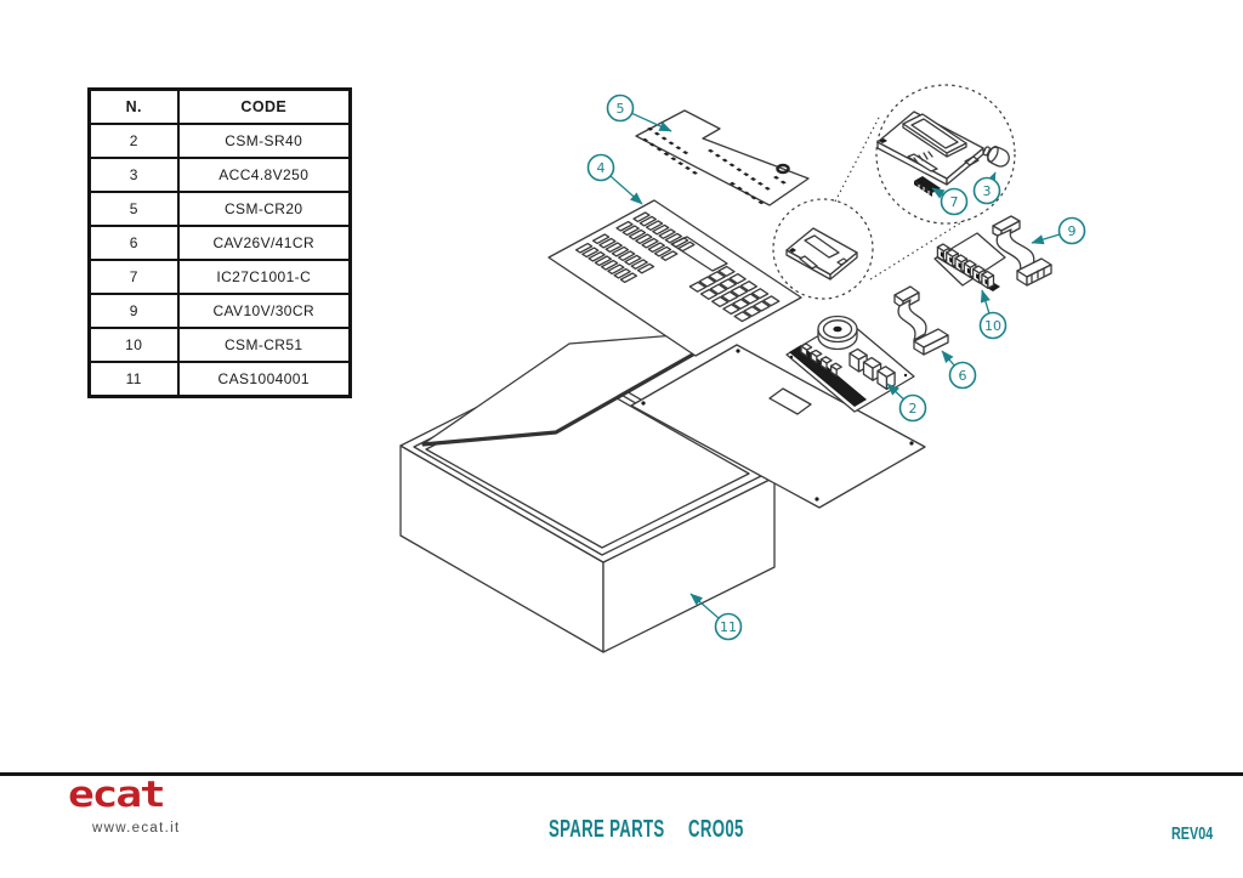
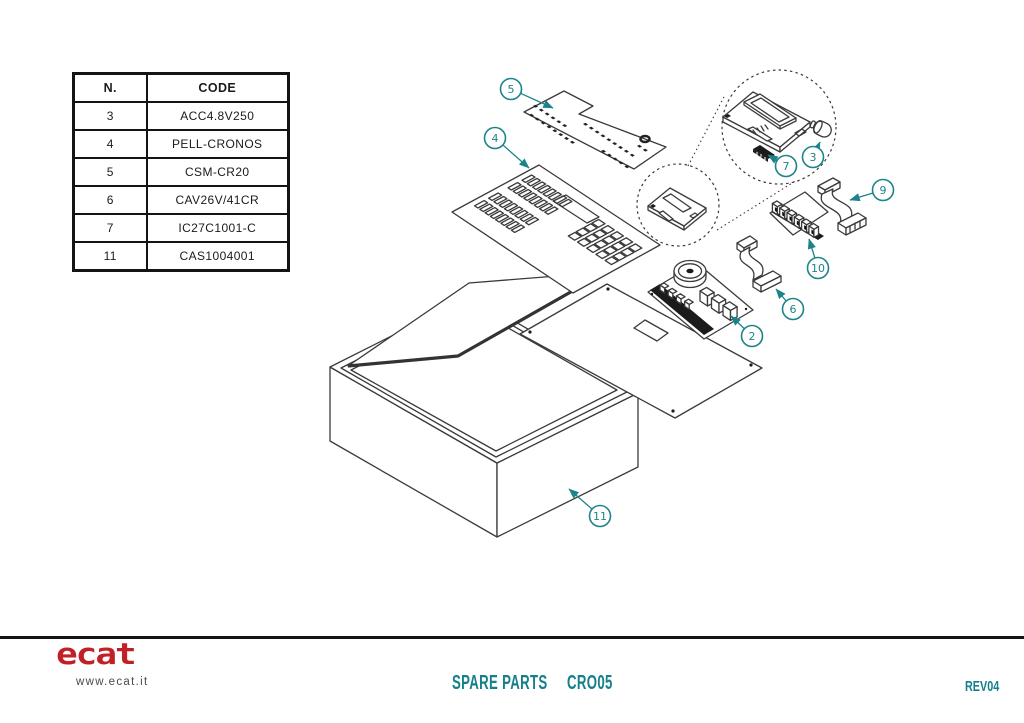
  N.	CODE
- 2	CSM-SR40
  3	ACC4.8V250
+ 4	PELL-CRONOS
  5	CSM-CR20
  6	CAV26V/41CR
  7	IC27C1001-C
- 9	CAV10V/30CR
- 10	CSM-CR51
  11	CAS1004001
  5
  4
  7
  3
  9
  10
  6
  2
  11
  ecat
  www.ecat.it
  SPARE PARTS
  CRO05
  REV04
